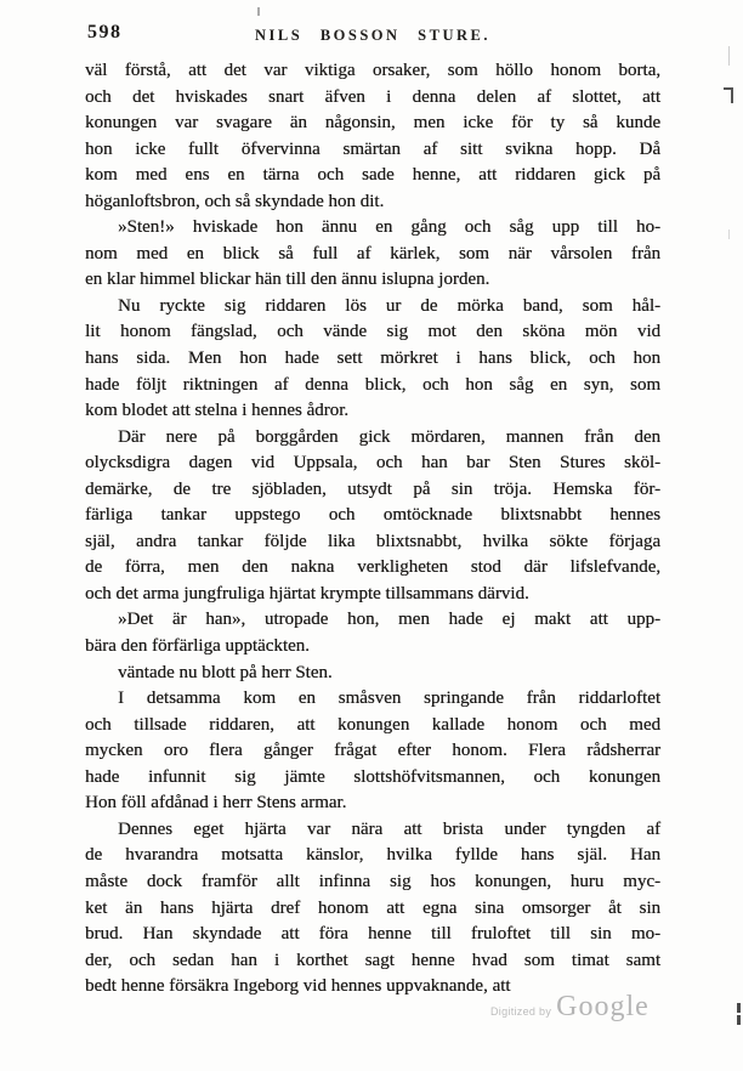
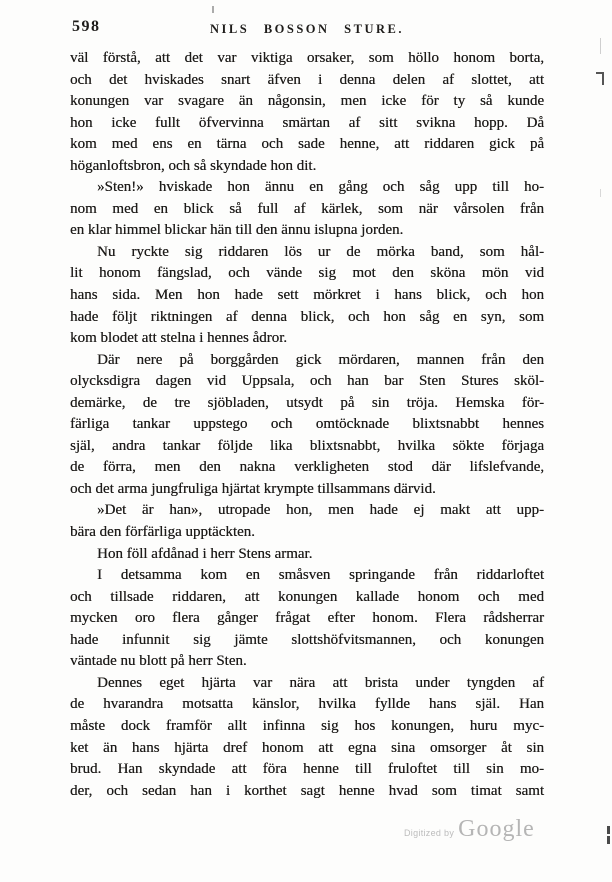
  598
  NILS BOSSON STURE.
  väl förstå, att det var viktiga orsaker, som höllo honom borta,
  och det hviskades snart äfven i denna delen af slottet, att
  konungen var svagare än någonsin, men icke för ty så kunde
  hon icke fullt öfvervinna smärtan af sitt svikna hopp. Då
  kom med ens en tärna och sade henne, att riddaren gick på
  höganloftsbron, och så skyndade hon dit.
  »Sten!» hviskade hon ännu en gång och såg upp till ho-
  nom med en blick så full af kärlek, som när vårsolen från
  en klar himmel blickar hän till den ännu islupna jorden.
  Nu ryckte sig riddaren lös ur de mörka band, som hål-
  lit honom fängslad, och vände sig mot den sköna mön vid
  hans sida. Men hon hade sett mörkret i hans blick, och hon
  hade följt riktningen af denna blick, och hon såg en syn, som
  kom blodet att stelna i hennes ådror.
  Där nere på borggården gick mördaren, mannen från den
  olycksdigra dagen vid Uppsala, och han bar Sten Stures sköl-
  demärke, de tre sjöbladen, utsydt på sin tröja. Hemska för-
  färliga tankar uppstego och omtöcknade blixtsnabbt hennes
  själ, andra tankar följde lika blixtsnabbt, hvilka sökte förjaga
  de förra, men den nakna verkligheten stod där lifslefvande,
  och det arma jungfruliga hjärtat krympte tillsammans därvid.
  »Det är han», utropade hon, men hade ej makt att upp-
  bära den förfärliga upptäckten.
- väntade nu blott på herr Sten.
+ Hon föll afdånad i herr Stens armar.
  I detsamma kom en småsven springande från riddarloftet
  och tillsade riddaren, att konungen kallade honom och med
  mycken oro flera gånger frågat efter honom. Flera rådsherrar
  hade infunnit sig jämte slottshöfvitsmannen, och konungen
- Hon föll afdånad i herr Stens armar.
+ väntade nu blott på herr Sten.
  Dennes eget hjärta var nära att brista under tyngden af
  de hvarandra motsatta känslor, hvilka fyllde hans själ. Han
  måste dock framför allt infinna sig hos konungen, huru myc-
  ket än hans hjärta dref honom att egna sina omsorger åt sin
  brud. Han skyndade att föra henne till fruloftet till sin mo-
  der, och sedan han i korthet sagt henne hvad som timat samt
- bedt henne försäkra Ingeborg vid hennes uppvaknande, att
  Digitized by
  Google
